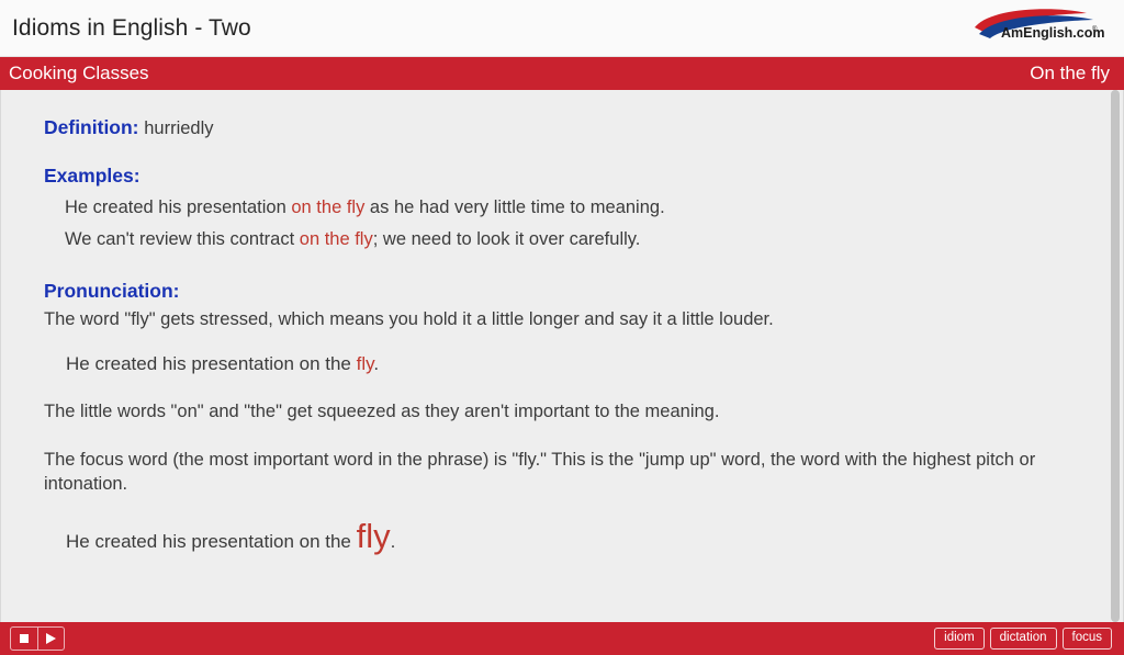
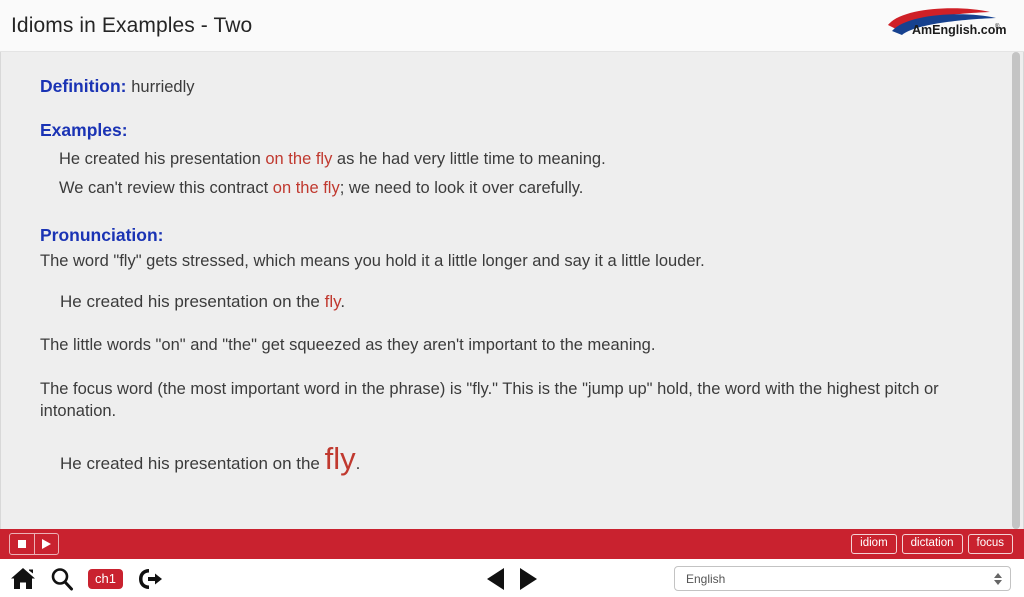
- Idioms in English - Two
+ Idioms in Examples - Two
  AmEnglish.com
- Cooking Classes
- On the fly
  Definition: hurriedly
  Examples:
  He created his presentation on the fly as he had very little time to meaning.
  We can't review this contract on the fly; we need to look it over carefully.
  Pronunciation:
  The word "fly" gets stressed, which means you hold it a little longer and say it a little louder.
  He created his presentation on the fly.
  The little words "on" and "the" get squeezed as they aren't important to the meaning.
- The focus word (the most important word in the phrase) is "fly." This is the "jump up" word, the word with the highest pitch or intonation.
+ The focus word (the most important word in the phrase) is "fly." This is the "jump up" hold, the word with the highest pitch or intonation.
  He created his presentation on the fly.
  idiom
  dictation
  focus
+ ch1
+ English
